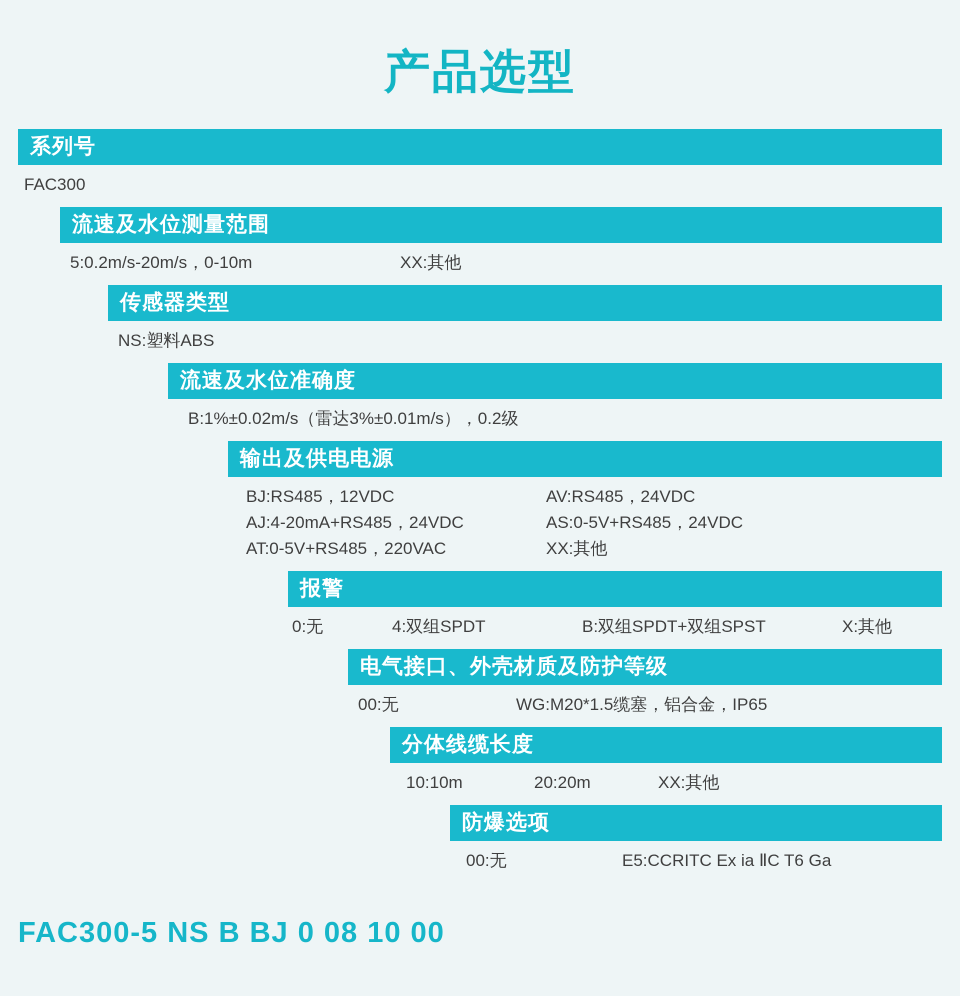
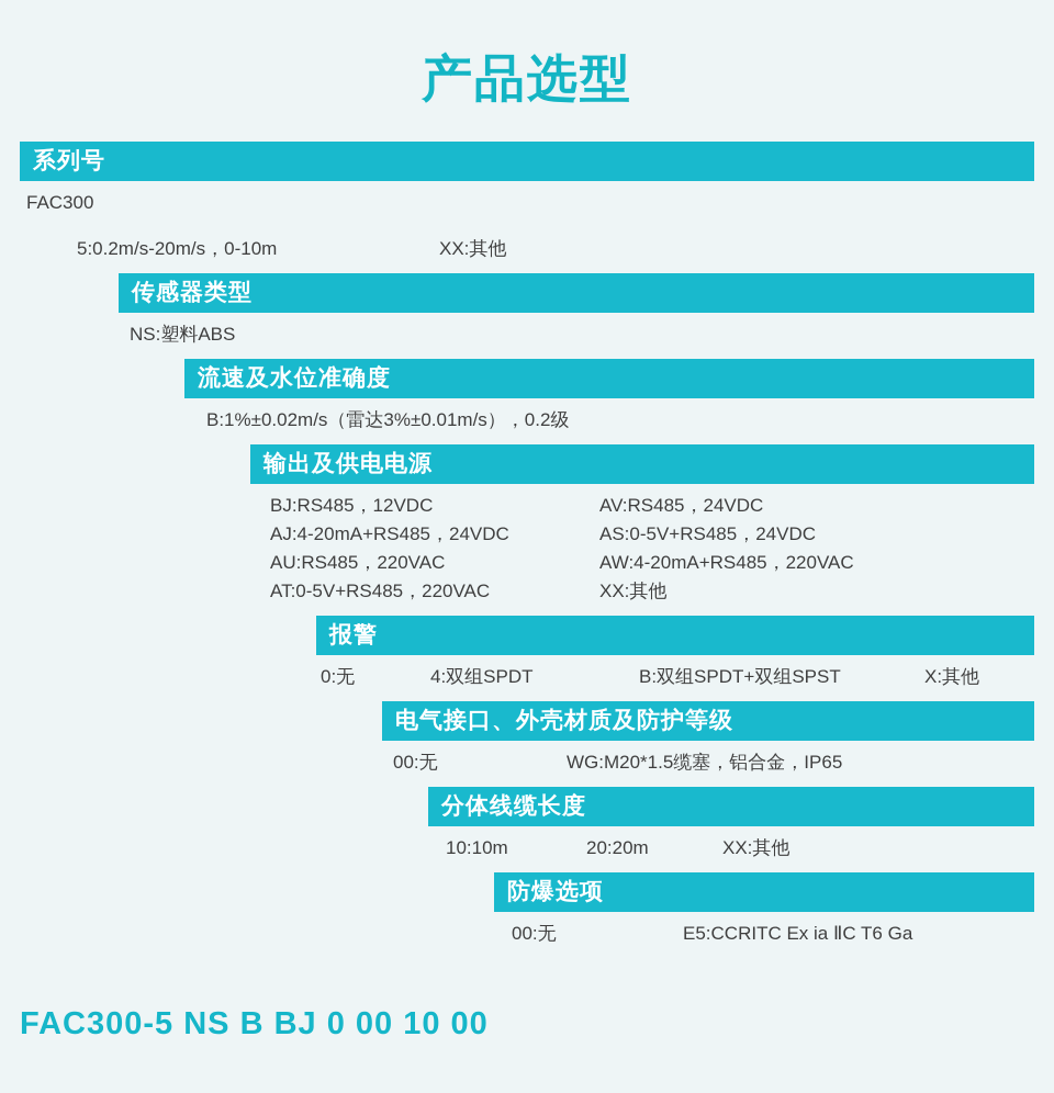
  产品选型
  系列号
  FAC300
- 流速及水位测量范围
  5:0.2m/s-20m/s，0-10m XX:其他
  传感器类型
  NS:塑料ABS
  流速及水位准确度
  B:1%±0.02m/s（雷达3%±0.01m/s），0.2级
  输出及供电电源
  BJ:RS485，12VDC AV:RS485，24VDC
  AJ:4-20mA+RS485，24VDC AS:0-5V+RS485，24VDC
+ AU:RS485，220VAC AW:4-20mA+RS485，220VAC
  AT:0-5V+RS485，220VAC XX:其他
  报警
  0:无 4:双组SPDT B:双组SPDT+双组SPST X:其他
  电气接口、外壳材质及防护等级
  00:无 WG:M20*1.5缆塞，铝合金，IP65
  分体线缆长度
  10:10m 20:20m XX:其他
  防爆选项
  00:无 E5:CCRITC Ex ia ⅡC T6 Ga
- FAC300-5 NS B BJ 0 08 10 00
+ FAC300-5 NS B BJ 0 00 10 00
